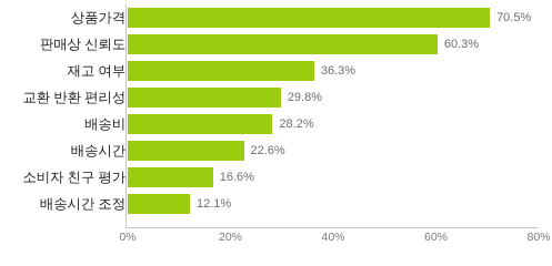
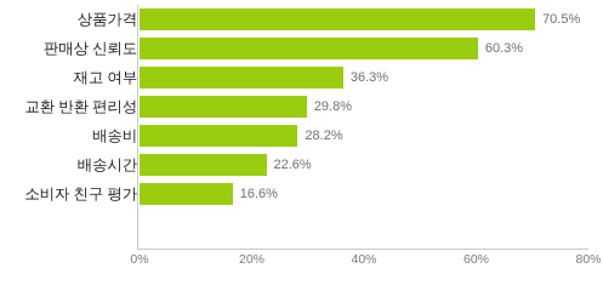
  상품가격
  70.5%
  판매상 신뢰도
  60.3%
  재고 여부
  36.3%
  교환 반환 편리성
  29.8%
  배송비
  28.2%
  배송시간
  22.6%
  소비자 친구 평가
  16.6%
- 배송시간 조정
- 12.1%
  0%
  20%
  40%
  60%
  80%
